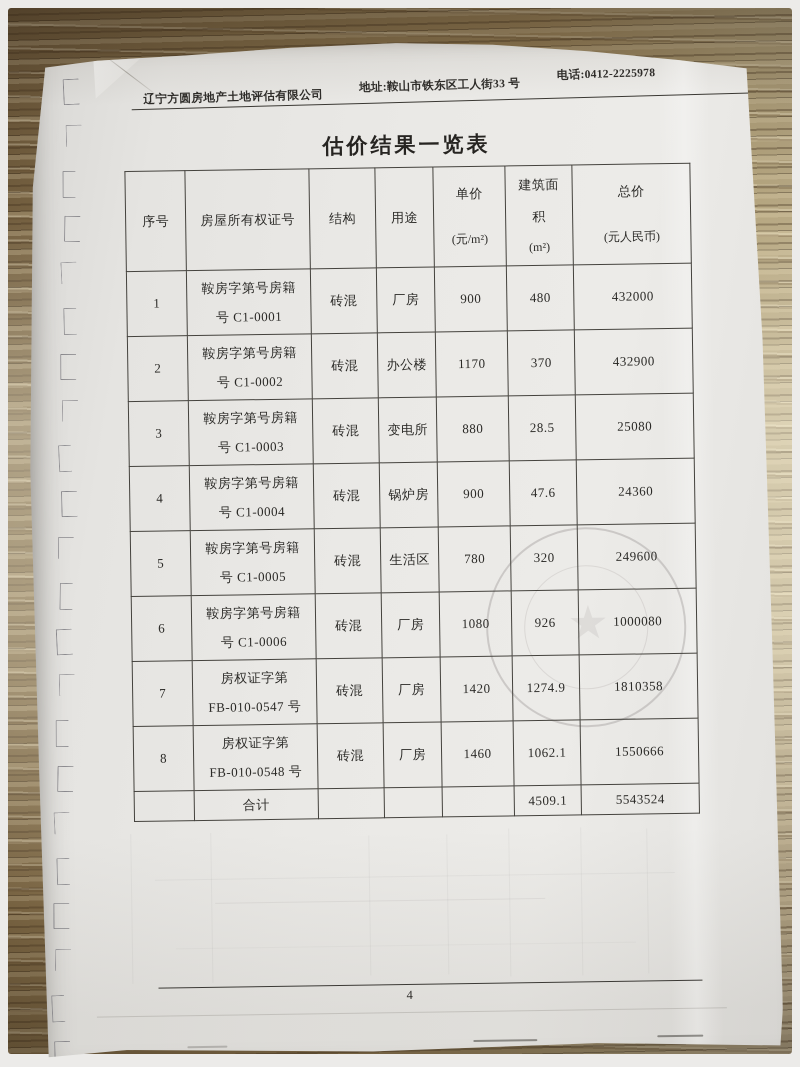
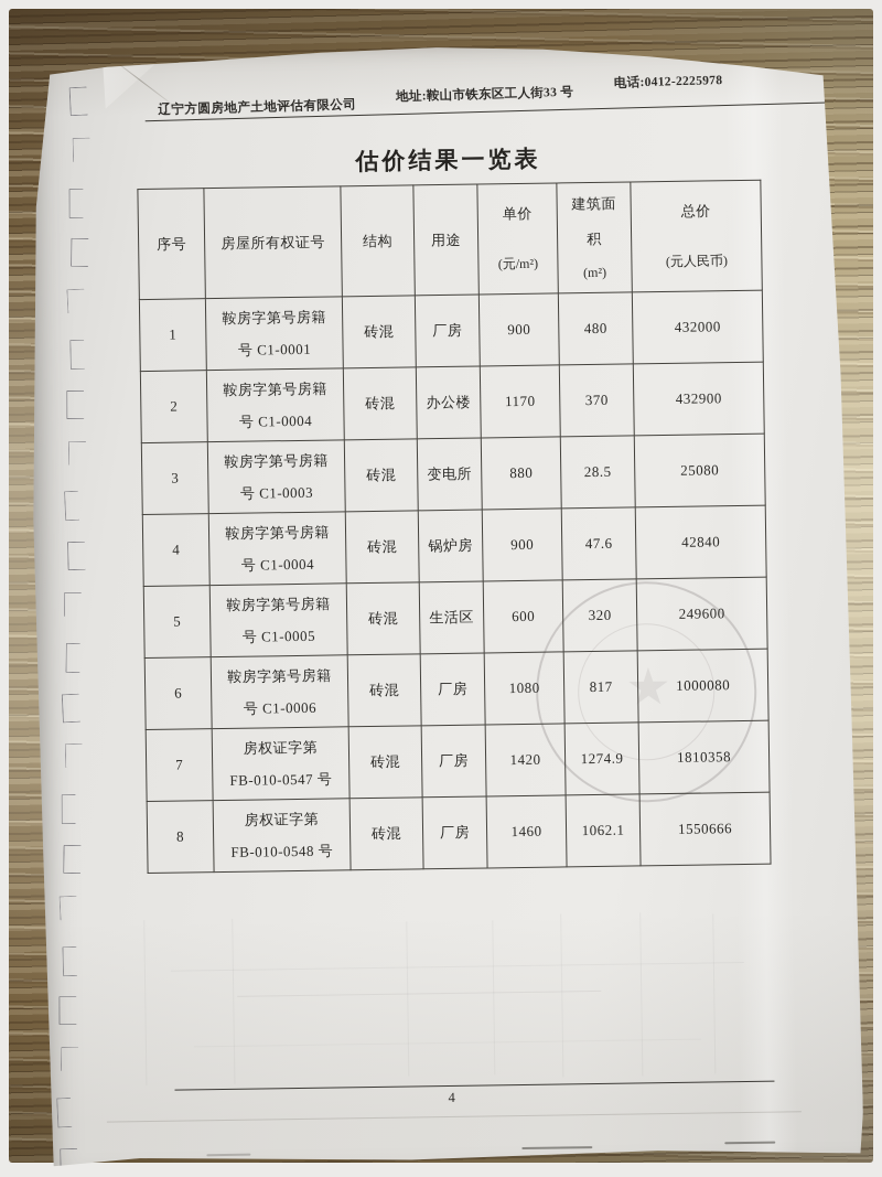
  辽宁方圆房地产土地评估有限公司
  地址:鞍山市铁东区工人街33 号
  电话:0412-2225978
  估价结果一览表
  ★
  序号	房屋所有权证号	结构	用途	单价 (元/m²)	建筑面 积 (m²)	总价 (元人民币)
  1	鞍房字第号房籍 号 C1-0001	砖混	厂房	900	480	432000
- 2	鞍房字第号房籍 号 C1-0002	砖混	办公楼	1170	370	432900
+ 2	鞍房字第号房籍 号 C1-0004	砖混	办公楼	1170	370	432900
  3	鞍房字第号房籍 号 C1-0003	砖混	变电所	880	28.5	25080
- 4	鞍房字第号房籍 号 C1-0004	砖混	锅炉房	900	47.6	24360
+ 4	鞍房字第号房籍 号 C1-0004	砖混	锅炉房	900	47.6	42840
- 5	鞍房字第号房籍 号 C1-0005	砖混	生活区	780	320	249600
+ 5	鞍房字第号房籍 号 C1-0005	砖混	生活区	600	320	249600
- 6	鞍房字第号房籍 号 C1-0006	砖混	厂房	1080	926	1000080
+ 6	鞍房字第号房籍 号 C1-0006	砖混	厂房	1080	817	1000080
  7	房权证字第 FB-010-0547 号	砖混	厂房	1420	1274.9	1810358
  8	房权证字第 FB-010-0548 号	砖混	厂房	1460	1062.1	1550666
- 	合计				4509.1	5543524
  4
